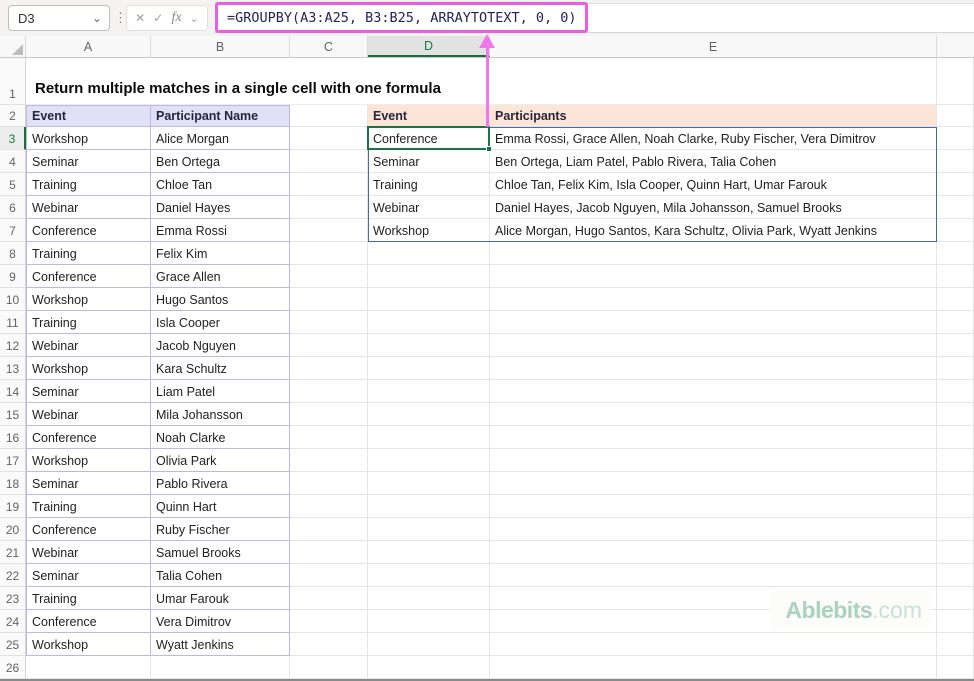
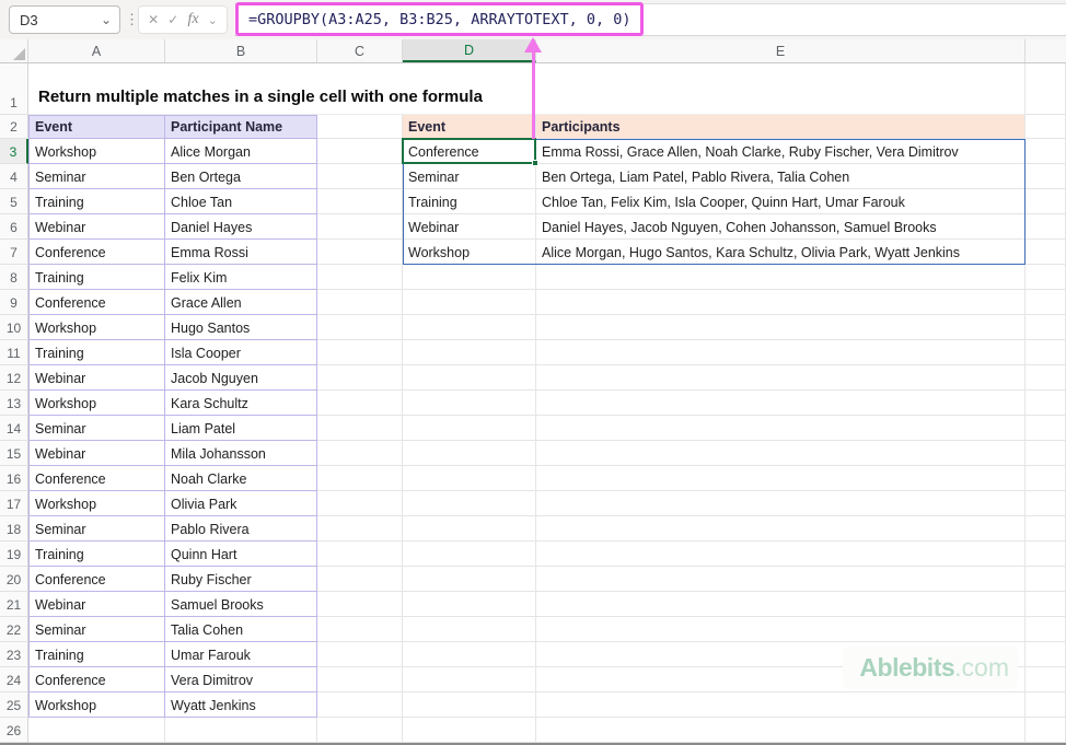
  D3
  ⌄
  ⋮
  ✕
  ✓
  fx
  ⌄
  =GROUPBY(A3:A25, B3:B25, ARRAYTOTEXT, 0, 0)
  A
  B
  C
  D
  E
  1
  Return multiple matches in a single cell with one formula
  2
  Event
  Participant Name
  Event
  Participants
  3
  Workshop
  Alice Morgan
  Conference
  Emma Rossi, Grace Allen, Noah Clarke, Ruby Fischer, Vera Dimitrov
  4
  Seminar
  Ben Ortega
  Seminar
  Ben Ortega, Liam Patel, Pablo Rivera, Talia Cohen
  5
  Training
  Chloe Tan
  Training
  Chloe Tan, Felix Kim, Isla Cooper, Quinn Hart, Umar Farouk
  6
  Webinar
  Daniel Hayes
  Webinar
- Daniel Hayes, Jacob Nguyen, Mila Johansson, Samuel Brooks
+ Daniel Hayes, Jacob Nguyen, Cohen Johansson, Samuel Brooks
  7
  Conference
  Emma Rossi
  Workshop
  Alice Morgan, Hugo Santos, Kara Schultz, Olivia Park, Wyatt Jenkins
  8
  Training
  Felix Kim
  9
  Conference
  Grace Allen
  10
  Workshop
  Hugo Santos
  11
  Training
  Isla Cooper
  12
  Webinar
  Jacob Nguyen
  13
  Workshop
  Kara Schultz
  14
  Seminar
  Liam Patel
  15
  Webinar
  Mila Johansson
  16
  Conference
  Noah Clarke
  17
  Workshop
  Olivia Park
  18
  Seminar
  Pablo Rivera
  19
  Training
  Quinn Hart
  20
  Conference
  Ruby Fischer
  21
  Webinar
  Samuel Brooks
  22
  Seminar
  Talia Cohen
  23
  Training
  Umar Farouk
  24
  Conference
  Vera Dimitrov
  25
  Workshop
  Wyatt Jenkins
  26
  Ablebits
  .com
